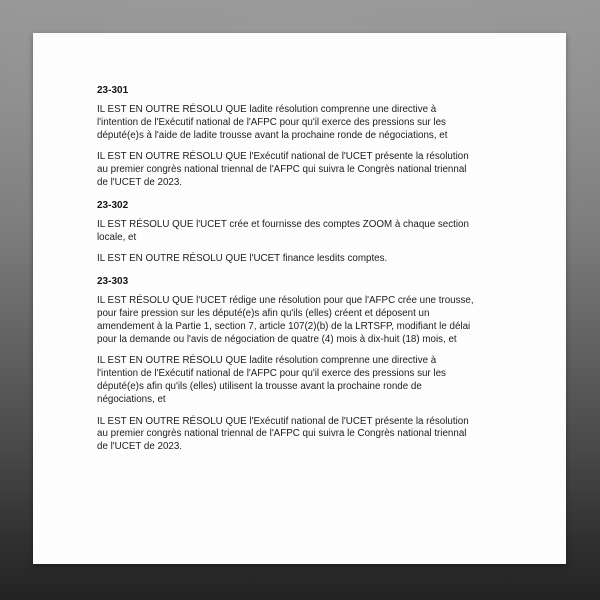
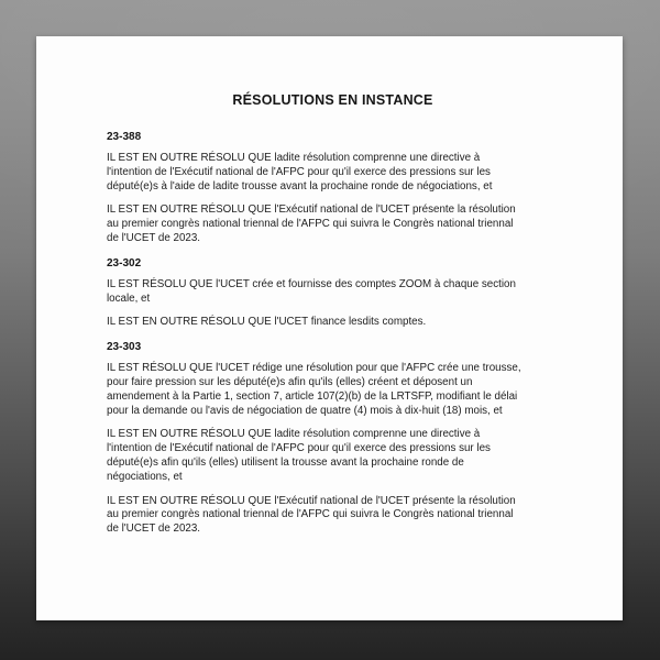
+ RÉSOLUTIONS EN INSTANCE
- 23-301
+ 23-388
  IL EST EN OUTRE RÉSOLU QUE ladite résolution comprenne une directive à
  l'intention de l'Exécutif national de l'AFPC pour qu'il exerce des pressions sur les
  député(e)s à l'aide de ladite trousse avant la prochaine ronde de négociations, et
  IL EST EN OUTRE RÉSOLU QUE l'Exécutif national de l'UCET présente la résolution
  au premier congrès national triennal de l'AFPC qui suivra le Congrès national triennal
  de l'UCET de 2023.
  23-302
  IL EST RÉSOLU QUE l'UCET crée et fournisse des comptes ZOOM à chaque section
  locale, et
  IL EST EN OUTRE RÉSOLU QUE l'UCET finance lesdits comptes.
  23-303
  IL EST RÉSOLU QUE l'UCET rédige une résolution pour que l'AFPC crée une trousse,
  pour faire pression sur les député(e)s afin qu'ils (elles) créent et déposent un
  amendement à la Partie 1, section 7, article 107(2)(b) de la LRTSFP, modifiant le délai
  pour la demande ou l'avis de négociation de quatre (4) mois à dix-huit (18) mois, et
  IL EST EN OUTRE RÉSOLU QUE ladite résolution comprenne une directive à
  l'intention de l'Exécutif national de l'AFPC pour qu'il exerce des pressions sur les
  député(e)s afin qu'ils (elles) utilisent la trousse avant la prochaine ronde de
  négociations, et
  IL EST EN OUTRE RÉSOLU QUE l'Exécutif national de l'UCET présente la résolution
  au premier congrès national triennal de l'AFPC qui suivra le Congrès national triennal
  de l'UCET de 2023.
